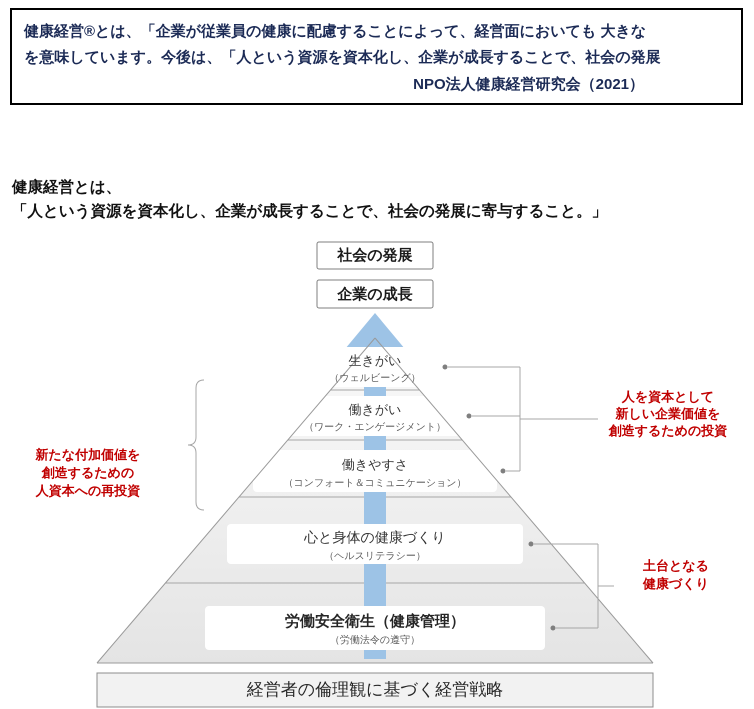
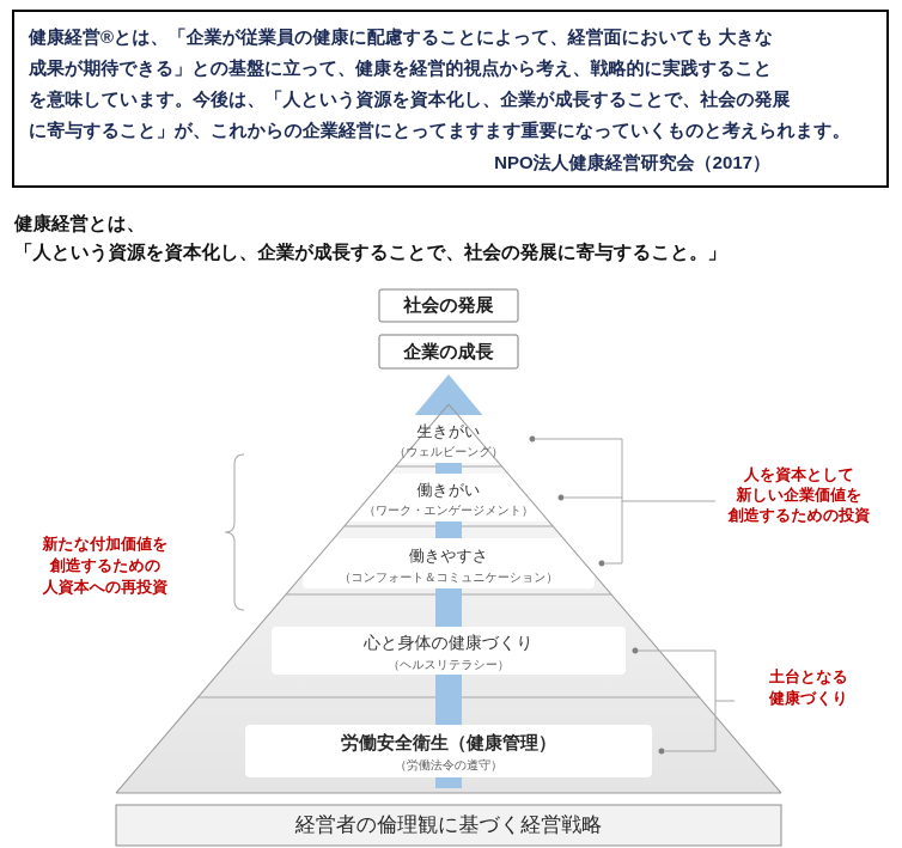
  健康経営®とは、「企業が従業員の健康に配慮することによって、経営面においても 大きな
+ 成果が期待できる」との基盤に立って、健康を経営的視点から考え、戦略的に実践すること
  を意味しています。今後は、「人という資源を資本化し、企業が成長することで、社会の発展
+ に寄与すること」が、これからの企業経営にとってますます重要になっていくものと考えられます。
- NPO法人健康経営研究会（2021）
+ NPO法人健康経営研究会（2017）
  健康経営とは、
  「人という資源を資本化し、企業が成長することで、社会の発展に寄与すること。」
  生きがい
  （ウェルビーング）
  働きがい
  （ワーク・エンゲージメント）
  働きやすさ
  （コンフォート＆コミュニケーション）
  心と身体の健康づくり
  （ヘルスリテラシー）
  労働安全衛生（健康管理）
  （労働法令の遵守）
  社会の発展
  企業の成長
  経営者の倫理観に基づく経営戦略
  新たな付加価値を
  創造するための
  人資本への再投資
  人を資本として
  新しい企業価値を
  創造するための投資
  土台となる
  健康づくり
